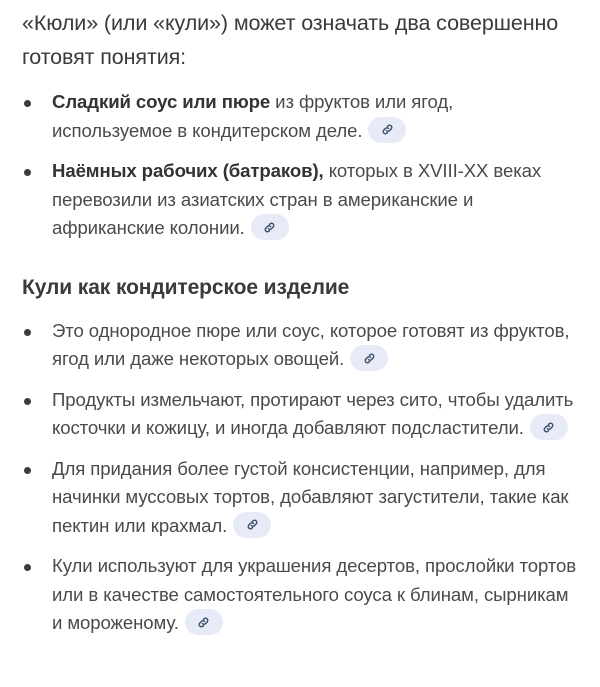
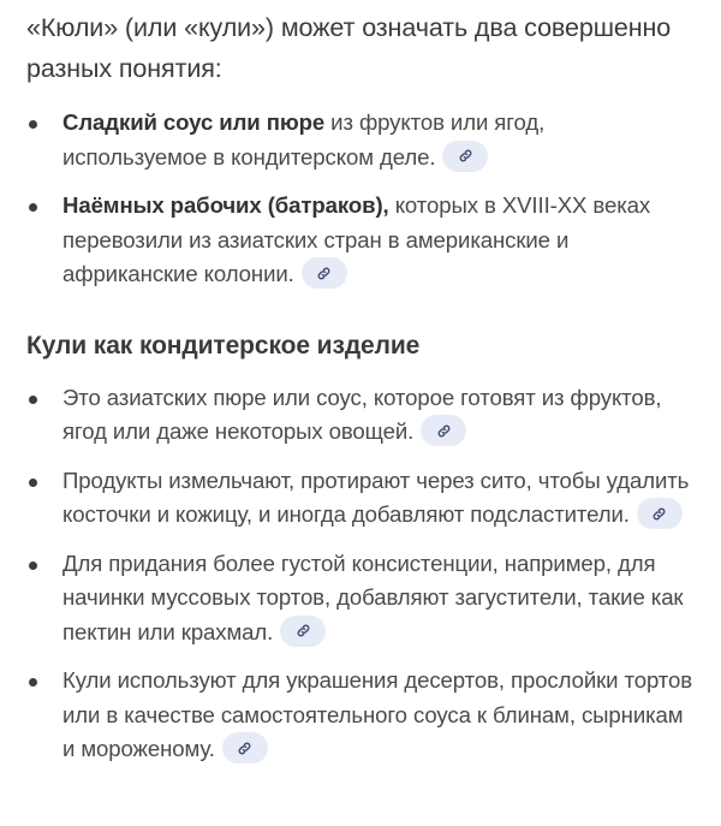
- «Кюли» (или «кули») может означать два совершенно готовят понятия:
+ «Кюли» (или «кули») может означать два совершенно разных понятия:
  Сладкий соус или пюре из фруктов или ягод, используемое в кондитерском деле.
  Наёмных рабочих (батраков), которых в XVIII-XX веках перевозили из азиатских стран в американские и африканские колонии.
  Кули как кондитерское изделие
- Это однородное пюре или соус, которое готовят из фруктов, ягод или даже некоторых овощей.
+ Это азиатских пюре или соус, которое готовят из фруктов, ягод или даже некоторых овощей.
  Продукты измельчают, протирают через сито, чтобы удалить косточки и кожицу, и иногда добавляют подсластители.
  Для придания более густой консистенции, например, для начинки муссовых тортов, добавляют загустители, такие как пектин или крахмал.
  Кули используют для украшения десертов, прослойки тортов или в качестве самостоятельного соуса к блинам, сырникам и мороженому.
